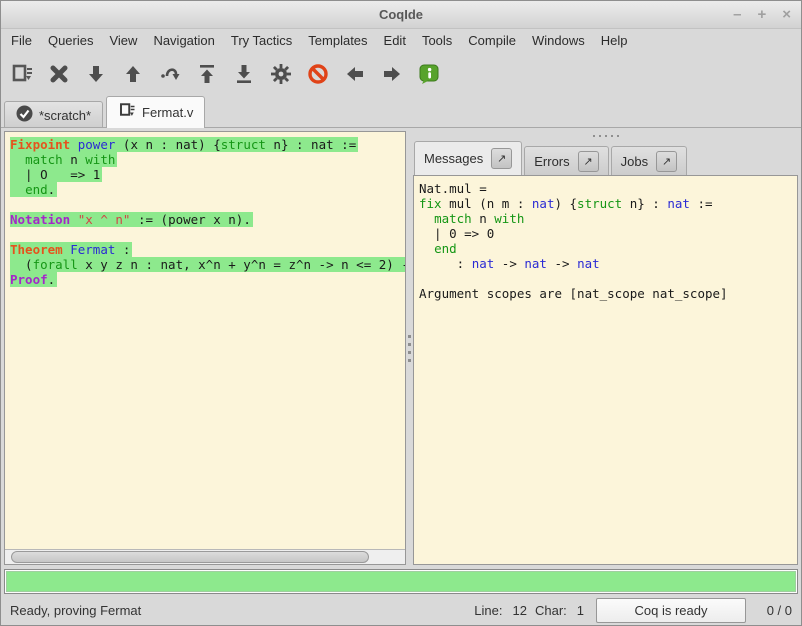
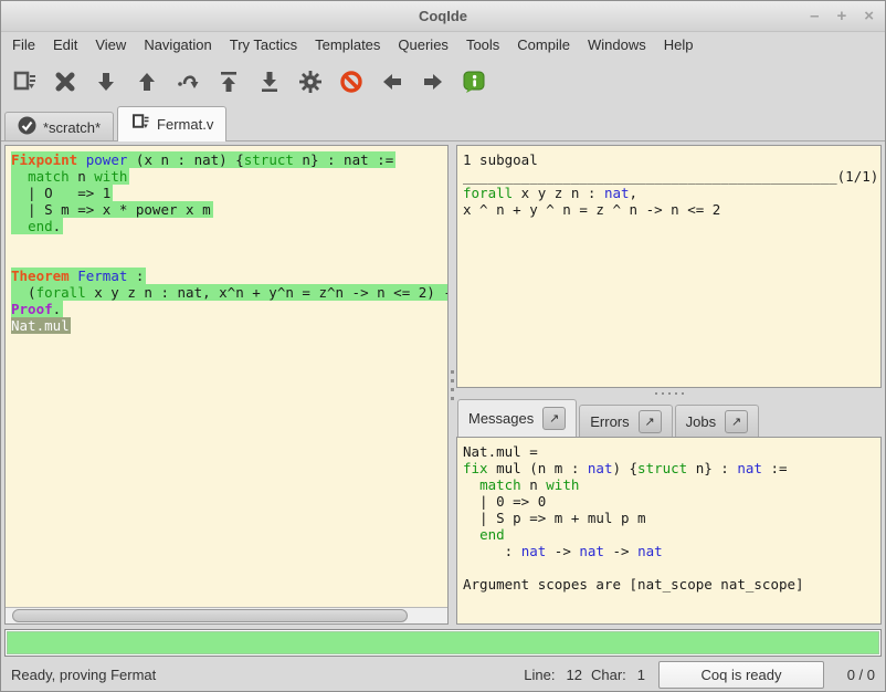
  CoqIde
  –
  +
  ×
  File
- Queries
+ Edit
  View
  Navigation
  Try Tactics
  Templates
- Edit
+ Queries
  Tools
  Compile
  Windows
  Help
  *scratch*
  Fermat.v
  Fixpoint power (x n : nat) {struct n} : nat :=
  match n with
  | O => 1
+ | S m => x * power x m
  end.
- Notation "x ^ n" := (power x n).
  Theorem Fermat :
  (forall x y z n : nat, x^n + y^n = z^n -> n <= 2)
  Proof.
+ Nat.mul
+ 1 subgoal
+ _____________________________________________(1/1)
+ forall x y z n : nat,
+ x ^ n + y ^ n = z ^ n -> n <= 2
  Messages
  ↗
  Errors
  ↗
  Jobs
  ↗
  Nat.mul =
  fix mul (n m : nat) {struct n} : nat :=
  match n with
  | 0 => 0
+ | S p => m + mul p m
  end
  : nat -> nat -> nat
  Argument scopes are [nat_scope nat_scope]
  Ready, proving Fermat
  Line:
  12
  Char:
  1
  Coq is ready
  0 / 0
